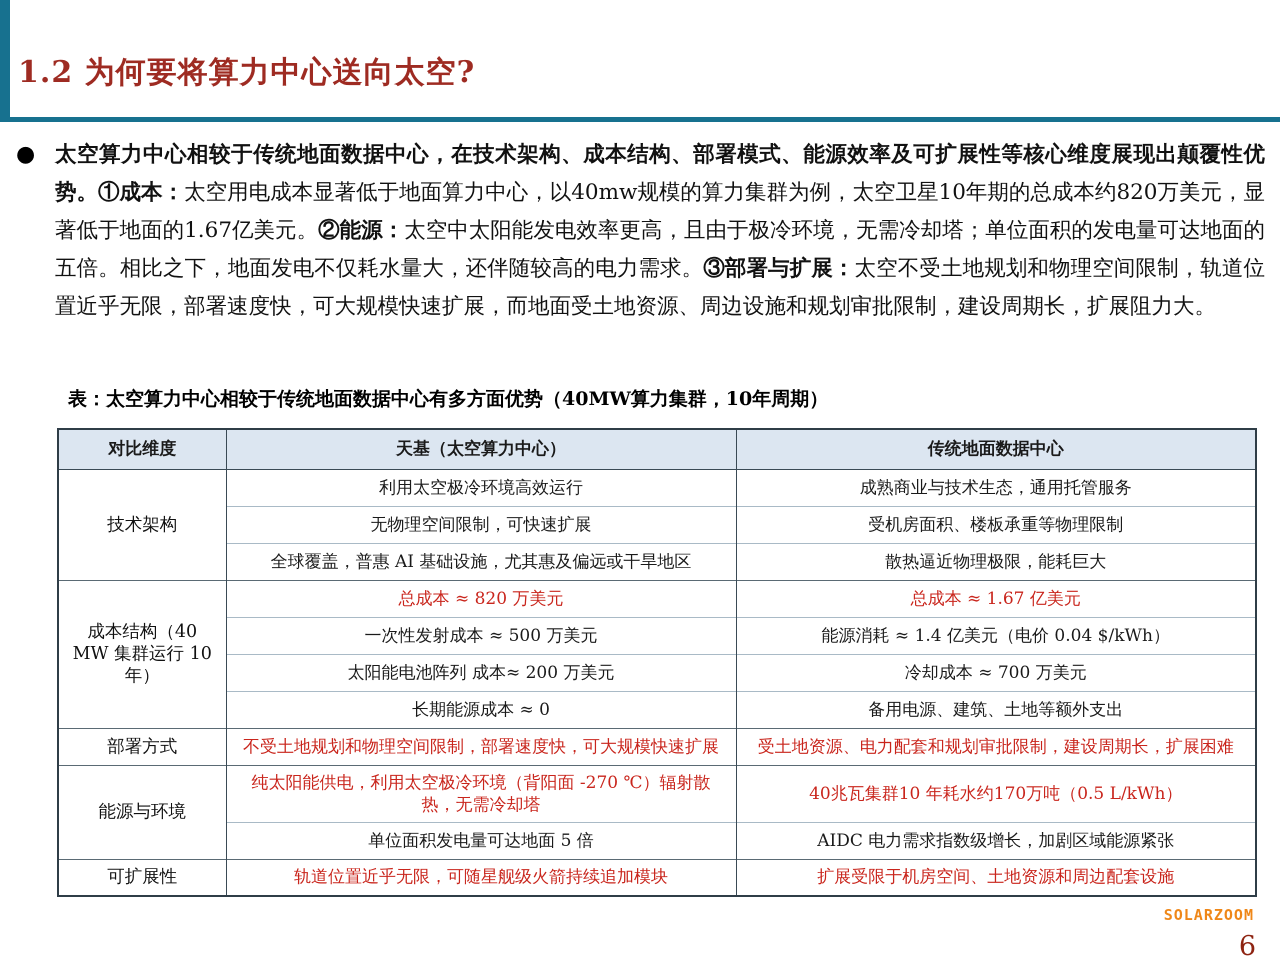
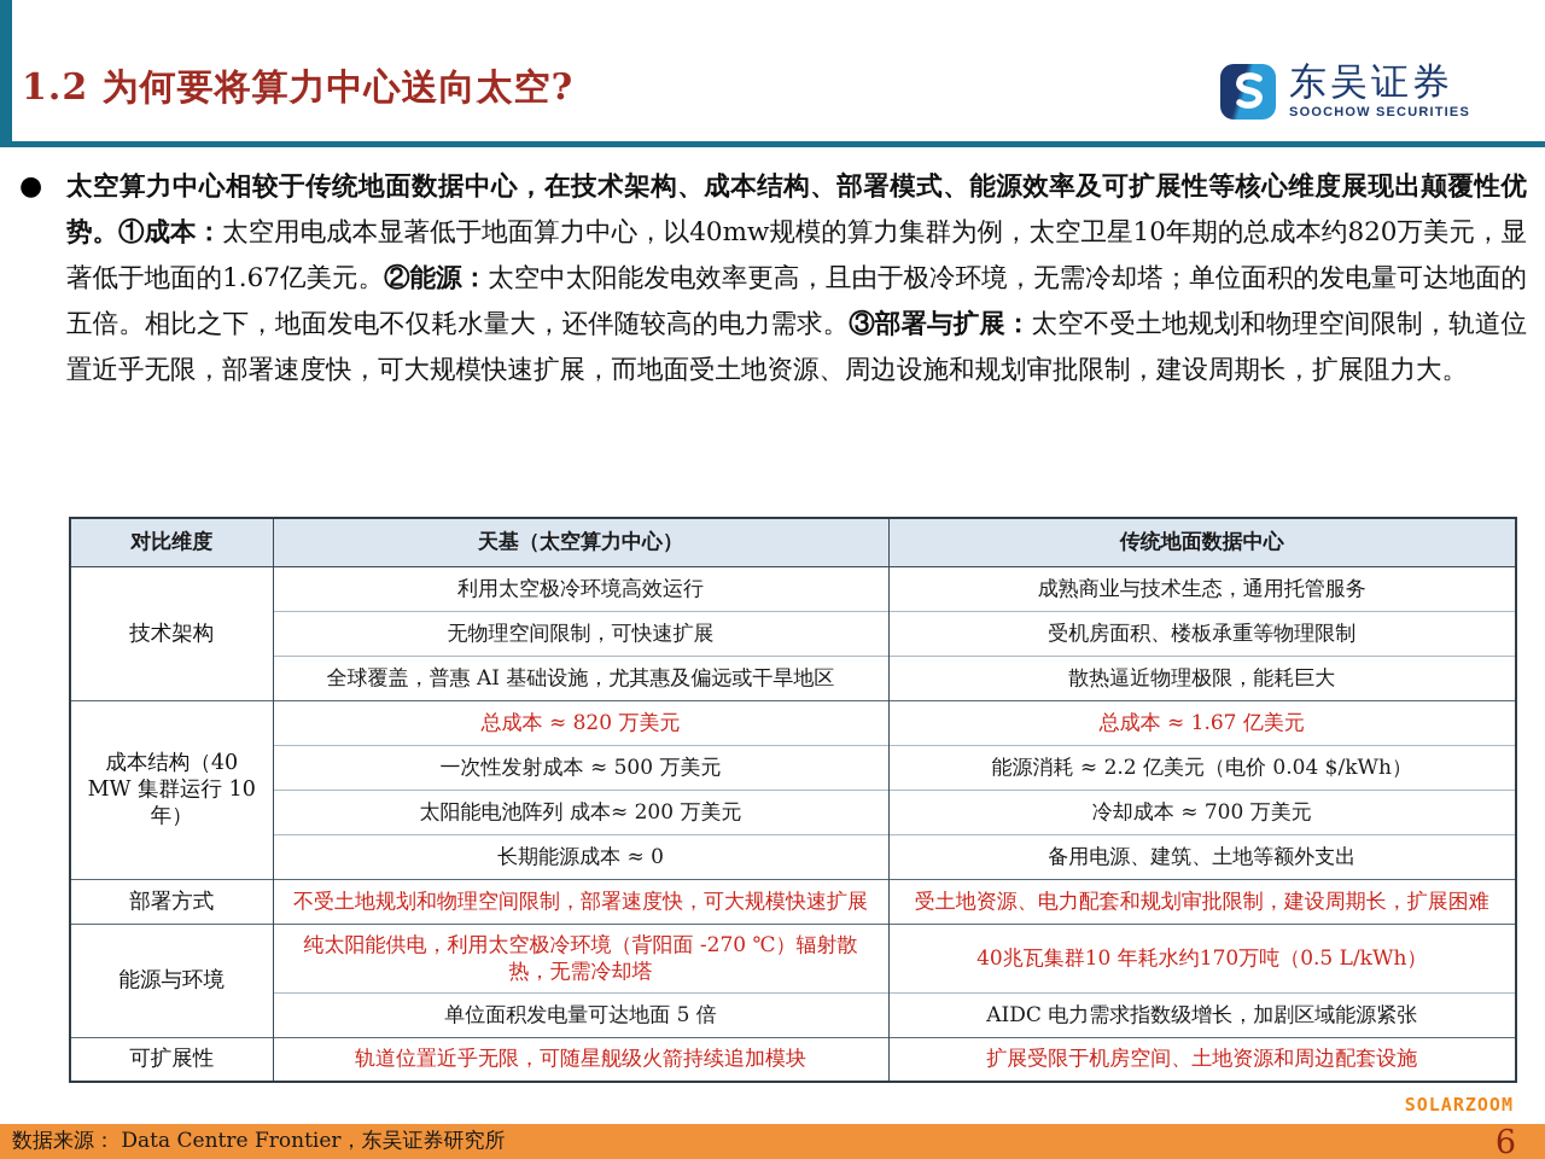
  1.2 为何要将算力中心送向太空?
+ 东吴证券
+ SOOCHOW SECURITIES
  ●
  太空算力中心相较于传统地面数据中心，在技术架构、成本结构、部署模式、能源效率及可扩展性等核心维度展现出颠覆性优势。①成本：太空用电成本显著低于地面算力中心，以40mw规模的算力集群为例，太空卫星10年期的总成本约820万美元，显著低于地面的1.67亿美元。②能源：太空中太阳能发电效率更高，且由于极冷环境，无需冷却塔；单位面积的发电量可达地面的五倍。相比之下，地面发电不仅耗水量大，还伴随较高的电力需求。③部署与扩展：太空不受土地规划和物理空间限制，轨道位置近乎无限，部署速度快，可大规模快速扩展，而地面受土地资源、周边设施和规划审批限制，建设周期长，扩展阻力大。
- 表：太空算力中心相较于传统地面数据中心有多方面优势（40MW算力集群，10年周期）
  对比维度	天基（太空算力中心）	传统地面数据中心
  技术架构	利用太空极冷环境高效运行	成熟商业与技术生态，通用托管服务
  无物理空间限制，可快速扩展	受机房面积、楼板承重等物理限制
  全球覆盖，普惠 AI 基础设施，尤其惠及偏远或干旱地区	散热逼近物理极限，能耗巨大
  成本结构（40 MW 集群运行 10 年）	总成本 ≈ 820 万美元	总成本 ≈ 1.67 亿美元
- 一次性发射成本 ≈ 500 万美元	能源消耗 ≈ 1.4 亿美元（电价 0.04 $/kWh）
+ 一次性发射成本 ≈ 500 万美元	能源消耗 ≈ 2.2 亿美元（电价 0.04 $/kWh）
  太阳能电池阵列 成本≈ 200 万美元	冷却成本 ≈ 700 万美元
  长期能源成本 ≈ 0	备用电源、建筑、土地等额外支出
  部署方式	不受土地规划和物理空间限制，部署速度快，可大规模快速扩展	受土地资源、电力配套和规划审批限制，建设周期长，扩展困难
  能源与环境	纯太阳能供电，利用太空极冷环境（背阳面 -270 ℃）辐射散热，无需冷却塔	40兆瓦集群10 年耗水约170万吨（0.5 L/kWh）
  单位面积发电量可达地面 5 倍	AIDC 电力需求指数级增长，加剧区域能源紧张
  可扩展性	轨道位置近乎无限，可随星舰级火箭持续追加模块	扩展受限于机房空间、土地资源和周边配套设施
  SOLARZOOM
+ 数据来源： Data Centre Frontier，东吴证券研究所
  6
